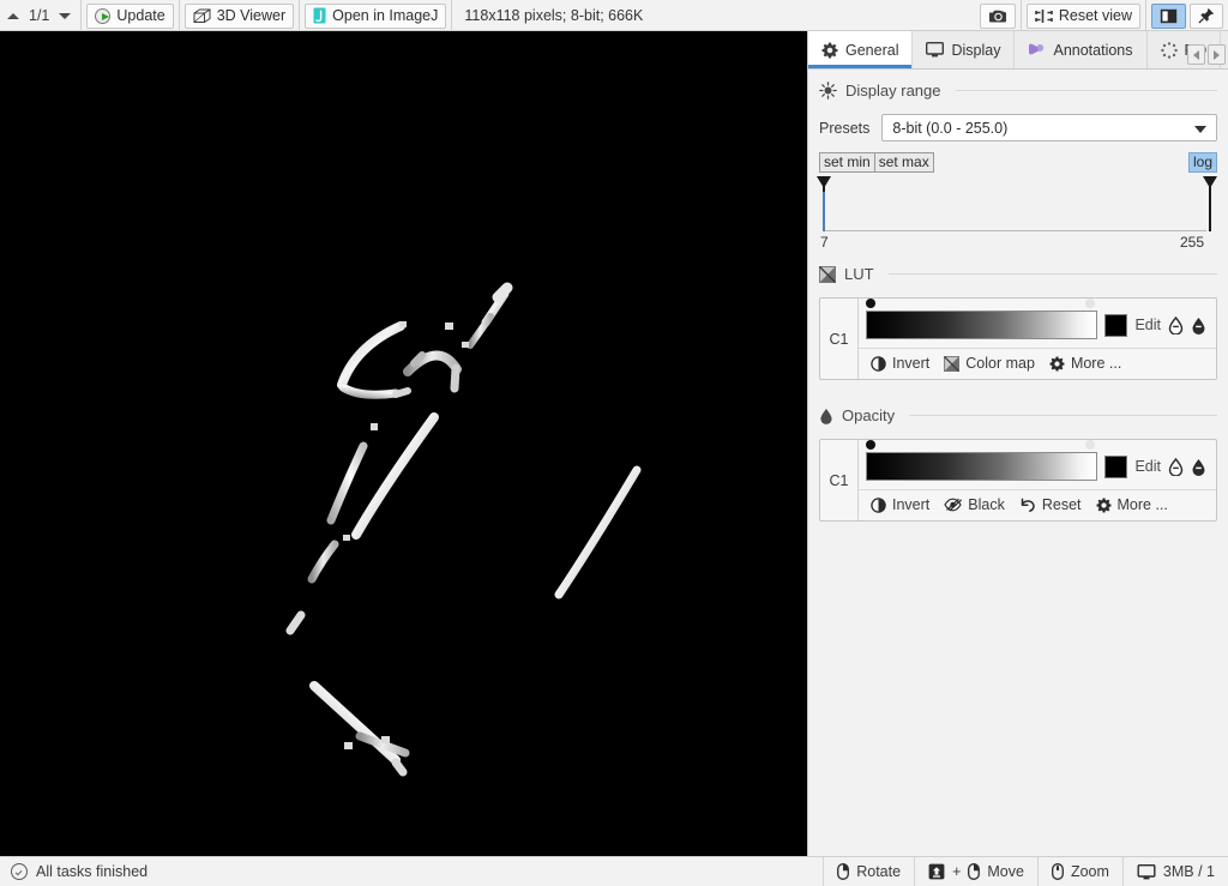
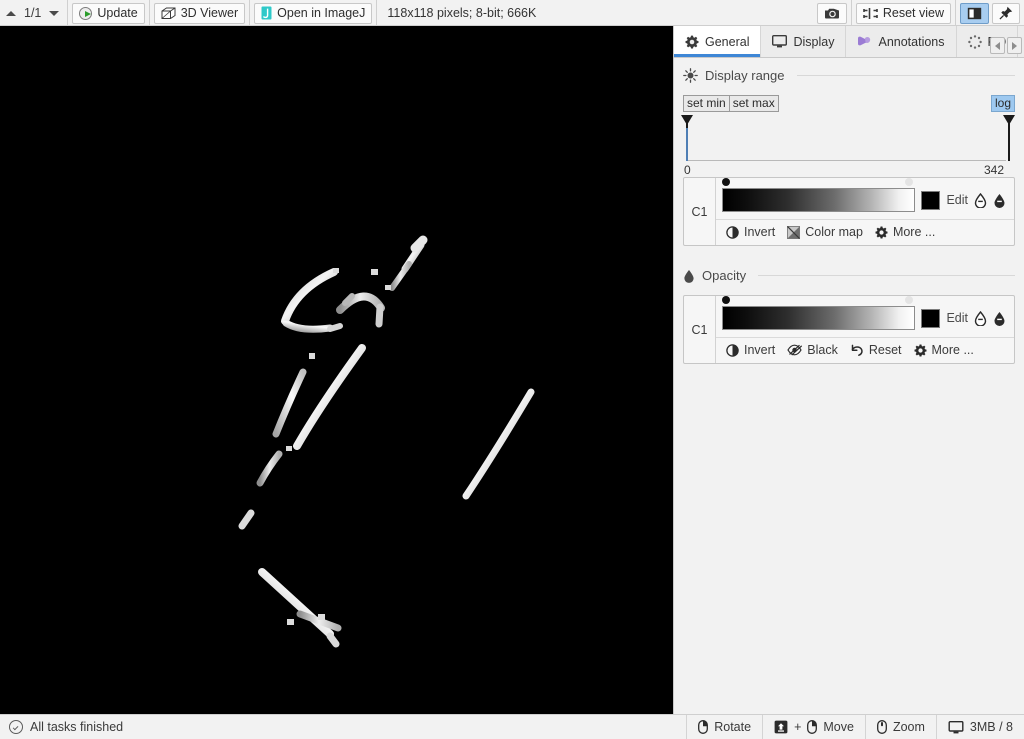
  1/1
  Update
  3D Viewer
  Open in ImageJ
  118x118 pixels; 8-bit; 666K
  Reset view
  General
  Display
  Annotations
  Display range
- Presets
- 8-bit (0.0 - 255.0)
  set min
  set max
  log
- 7
+ 0
- 255
+ 342
- LUT
  C1
  Edit
  Invert
  Color map
  More ...
  Opacity
  C1
  Edit
  Invert
  Black
  Reset
  More ...
  All tasks finished
  Rotate
  +
  Move
  Zoom
- 3MB / 1
+ 3MB / 8
